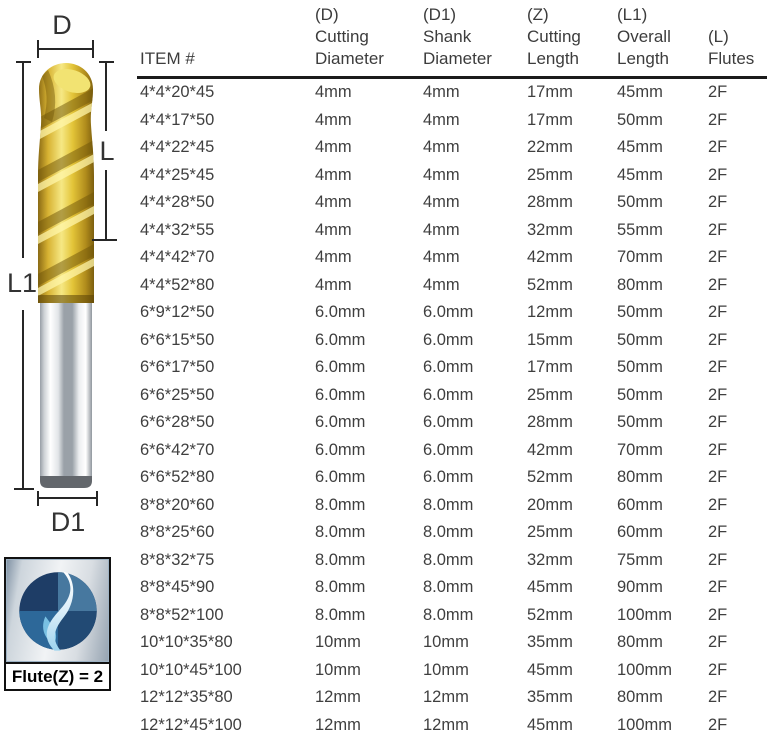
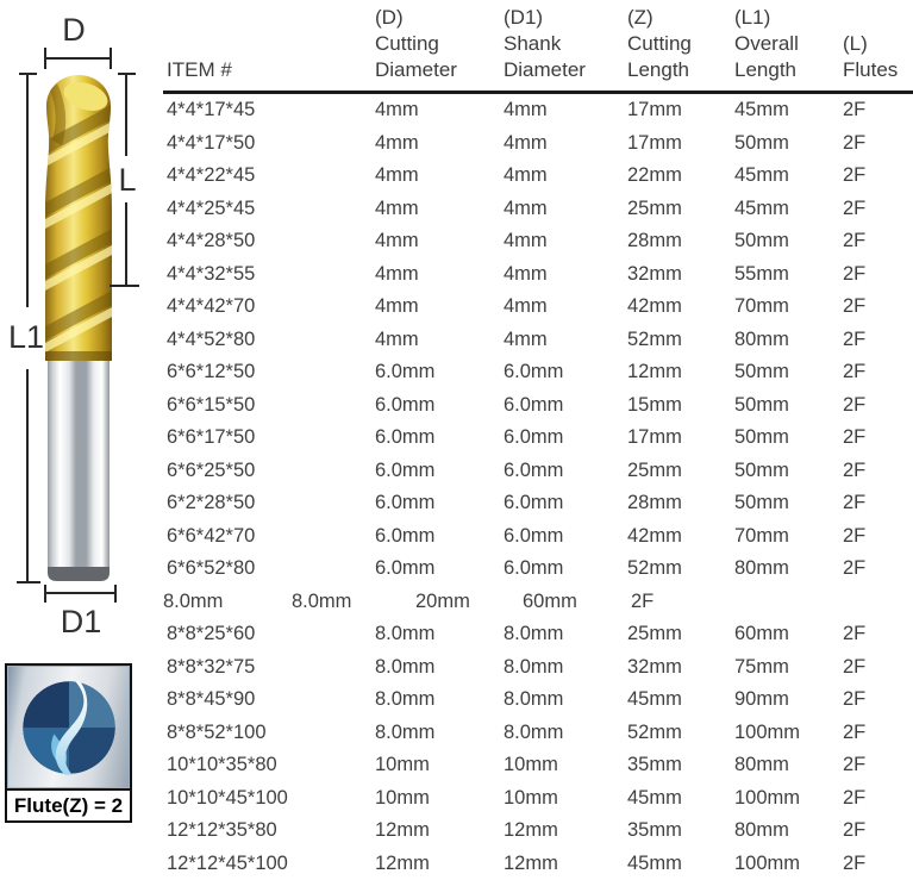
  D
  L1
  L
  D1
  Flute(Z) = 2
  ITEM #
  (D)
  Cutting
  Diameter
  (D1)
  Shank
  Diameter
  (Z)
  Cutting
  Length
  (L1)
  Overall
  Length
  (L)
  Flutes
- 4*4*20*45
+ 4*4*17*45
  4mm
  4mm
  17mm
  45mm
  2F
  4*4*17*50
  4mm
  4mm
  17mm
  50mm
  2F
  4*4*22*45
  4mm
  4mm
  22mm
  45mm
  2F
  4*4*25*45
  4mm
  4mm
  25mm
  45mm
  2F
  4*4*28*50
  4mm
  4mm
  28mm
  50mm
  2F
  4*4*32*55
  4mm
  4mm
  32mm
  55mm
  2F
  4*4*42*70
  4mm
  4mm
  42mm
  70mm
  2F
  4*4*52*80
  4mm
  4mm
  52mm
  80mm
  2F
- 6*9*12*50
+ 6*6*12*50
  6.0mm
  6.0mm
  12mm
  50mm
  2F
  6*6*15*50
  6.0mm
  6.0mm
  15mm
  50mm
  2F
  6*6*17*50
  6.0mm
  6.0mm
  17mm
  50mm
  2F
  6*6*25*50
  6.0mm
  6.0mm
  25mm
  50mm
  2F
- 6*6*28*50
+ 6*2*28*50
  6.0mm
  6.0mm
  28mm
  50mm
  2F
  6*6*42*70
  6.0mm
  6.0mm
  42mm
  70mm
  2F
  6*6*52*80
  6.0mm
  6.0mm
  52mm
  80mm
  2F
- 8*8*20*60
  8.0mm
  8.0mm
  20mm
  60mm
  2F
  8*8*25*60
  8.0mm
  8.0mm
  25mm
  60mm
  2F
  8*8*32*75
  8.0mm
  8.0mm
  32mm
  75mm
  2F
  8*8*45*90
  8.0mm
  8.0mm
  45mm
  90mm
  2F
  8*8*52*100
  8.0mm
  8.0mm
  52mm
  100mm
  2F
  10*10*35*80
  10mm
  10mm
  35mm
  80mm
  2F
  10*10*45*100
  10mm
  10mm
  45mm
  100mm
  2F
  12*12*35*80
  12mm
  12mm
  35mm
  80mm
  2F
  12*12*45*100
  12mm
  12mm
  45mm
  100mm
  2F
